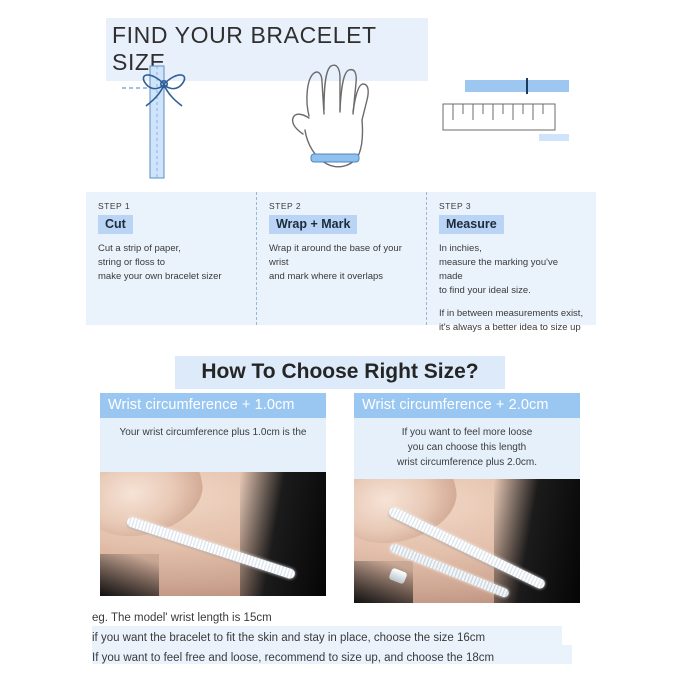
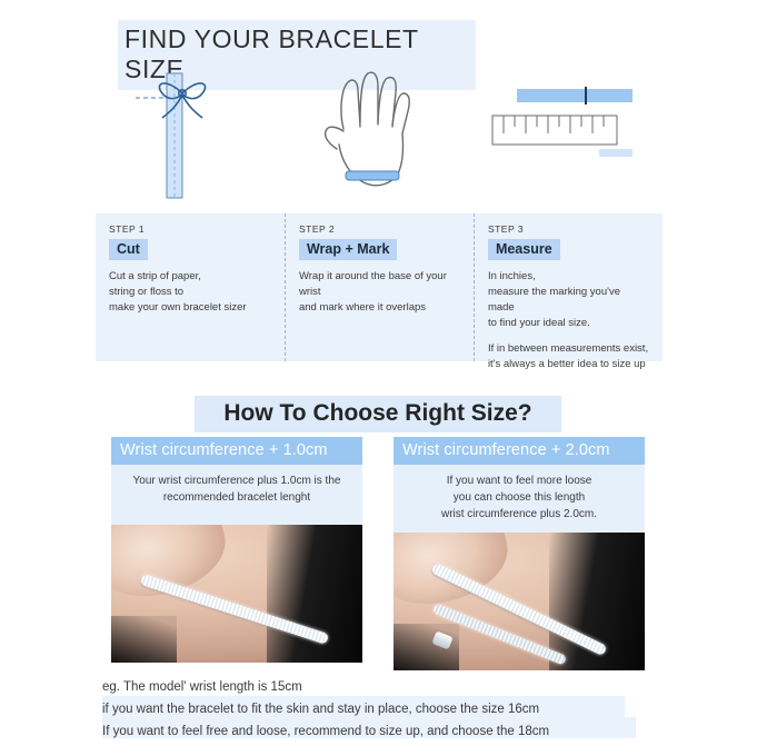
  FIND YOUR BRACELET SIZE
  STEP 1
  Cut
  Cut a strip of paper,
  string or floss to
  make your own bracelet sizer
  STEP 2
  Wrap + Mark
  Wrap it around the base of your wrist
  and mark where it overlaps
  STEP 3
  Measure
  In inchies,
  measure the marking you've made
  to find your ideal size.
  If in between measurements exist,
  it's always a better idea to size up
  How To Choose Right Size?
  Wrist circumference + 1.0cm
  Your wrist circumference plus 1.0cm is the
+ recommended bracelet lenght
  Wrist circumference + 2.0cm
  If you want to feel more loose
  you can choose this length
  wrist circumference plus 2.0cm.
  eg. The model' wrist length is 15cm
  if you want the bracelet to fit the skin and stay in place, choose the size 16cm
  If you want to feel free and loose, recommend to size up, and choose the 18cm
